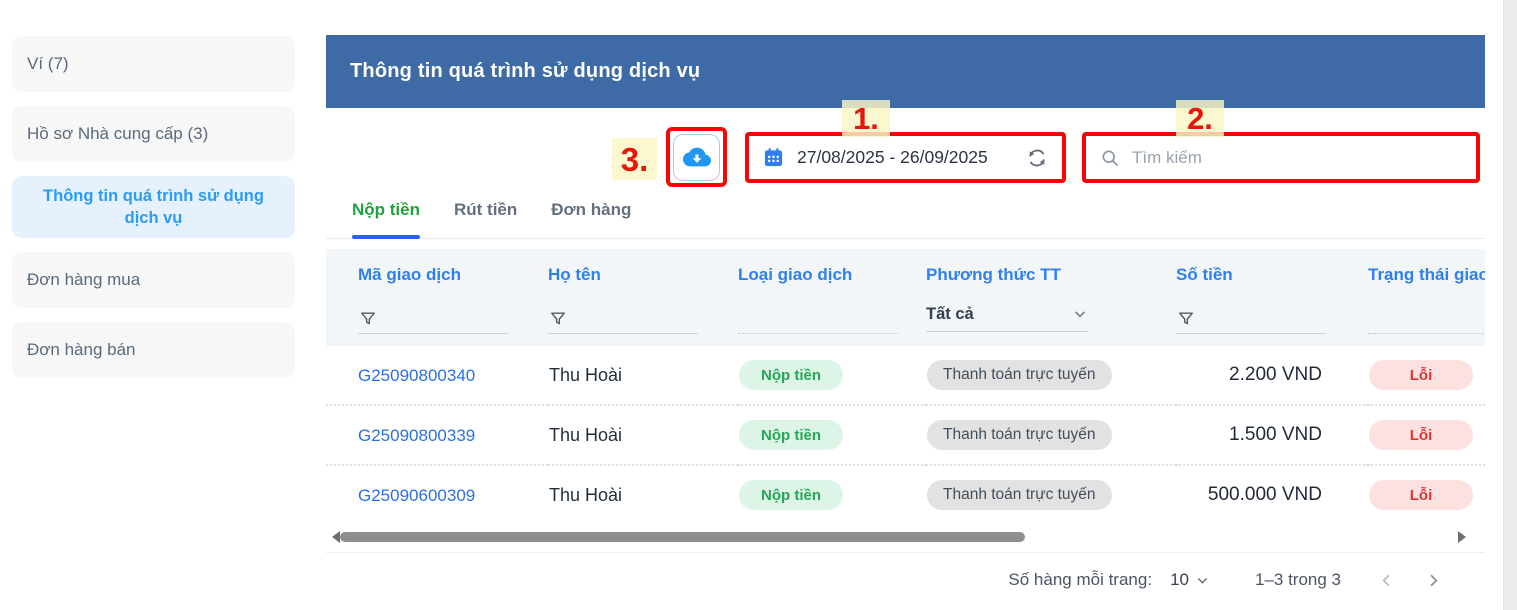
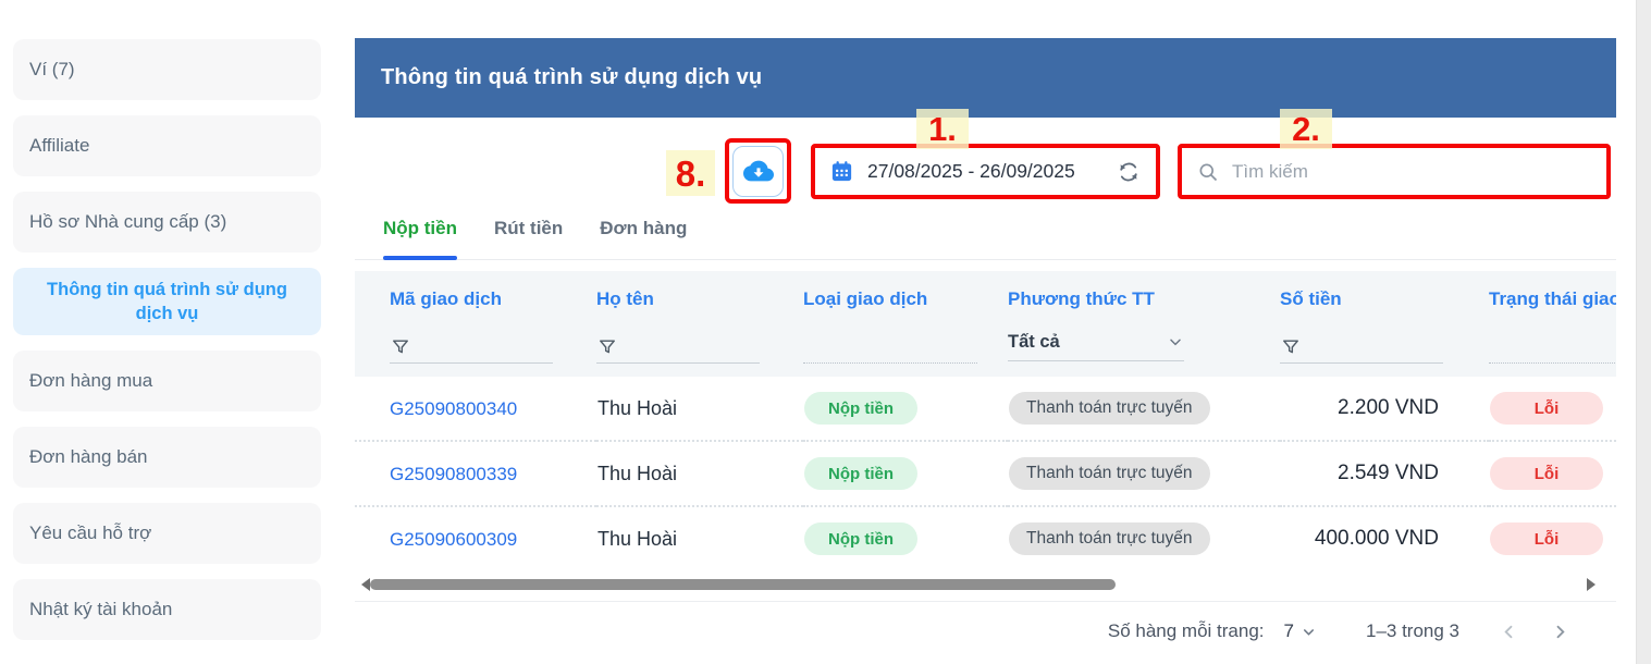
  Ví (7)
+ Affiliate
  Hồ sơ Nhà cung cấp (3)
  Thông tin quá trình sử dụng dịch vụ
  Đơn hàng mua
  Đơn hàng bán
+ Yêu cầu hỗ trợ
+ Nhật ký tài khoản
  Thông tin quá trình sử dụng dịch vụ
  1.
  2.
- 3.
+ 8.
  27/08/2025 - 26/09/2025
  Tìm kiếm
  Nộp tiền
  Rút tiền
  Đơn hàng
  Mã giao dịch	Họ tên	Loại giao dịch	Phương thức TT Tất cả	Số tiền	Trạng thái giao
  G25090800340	Thu Hoài	Nộp tiền	Thanh toán trực tuyến	2.200 VND	Lỗi
- G25090800339	Thu Hoài	Nộp tiền	Thanh toán trực tuyến	1.500 VND	Lỗi
+ G25090800339	Thu Hoài	Nộp tiền	Thanh toán trực tuyến	2.549 VND	Lỗi
- G25090600309	Thu Hoài	Nộp tiền	Thanh toán trực tuyến	500.000 VND	Lỗi
+ G25090600309	Thu Hoài	Nộp tiền	Thanh toán trực tuyến	400.000 VND	Lỗi
  Số hàng mỗi trang:
- 10
+ 7
  1–3 trong 3
